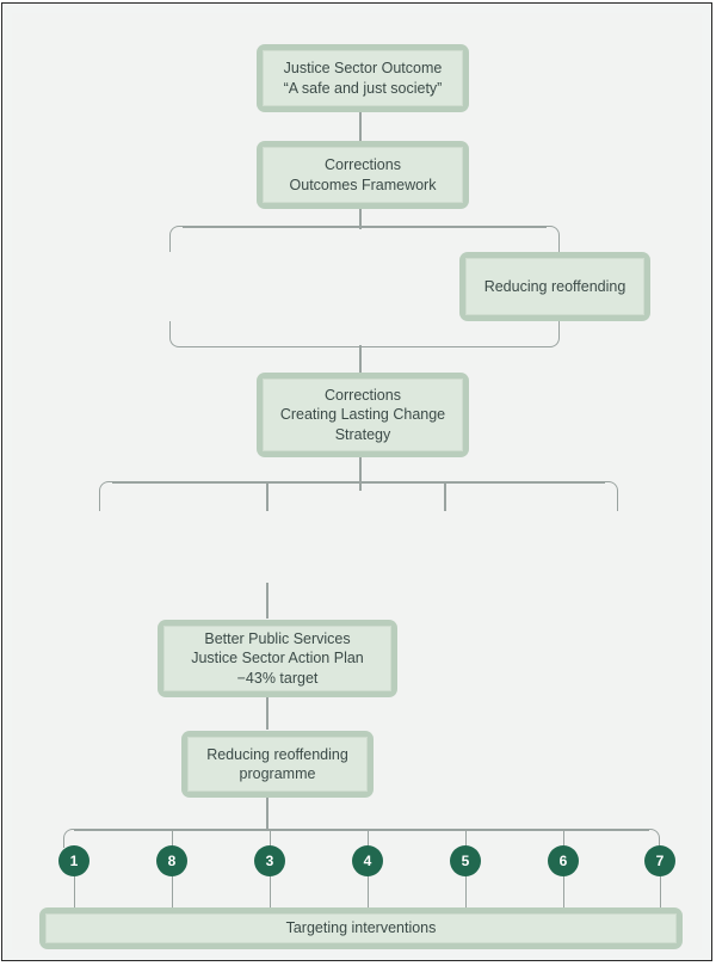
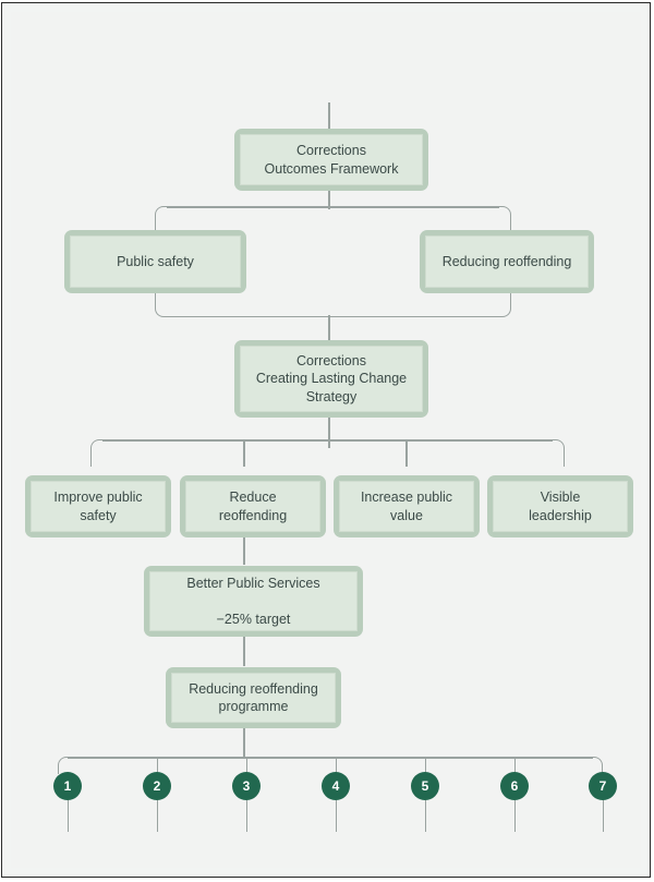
- Justice Sector Outcome
- “A safe and just society”
  Corrections
  Outcomes Framework
+ Public safety
  Reducing reoffending
  Corrections
  Creating Lasting Change
  Strategy
+ Improve public
+ safety
+ Reduce
+ reoffending
+ Increase public
+ value
+ Visible
+ leadership
  Better Public Services
- Justice Sector Action Plan
- −43% target
+ −25% target
  Reducing reoffending
  programme
  1
- 8
+ 2
  3
  4
  5
  6
  7
- Targeting interventions
